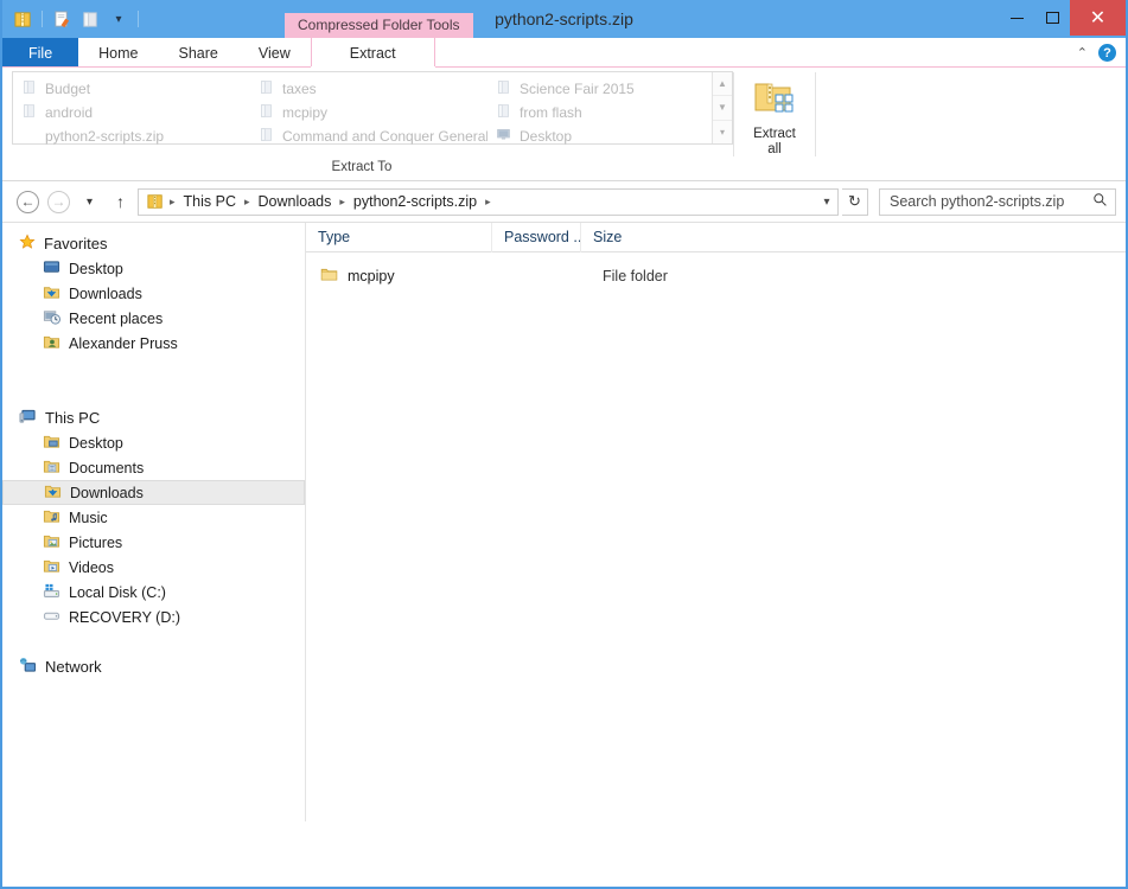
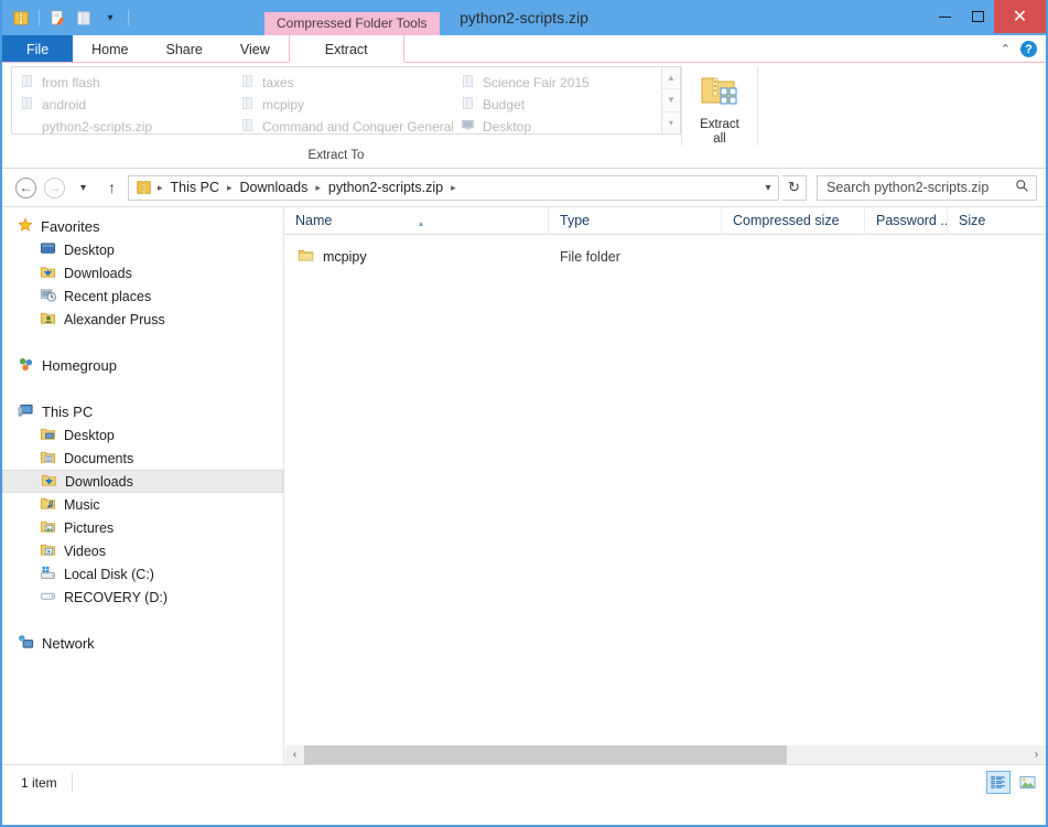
  ▾
  Compressed Folder Tools
  python2-scripts.zip
  ✕
  File
  Home
  Share
  View
  Extract
  ⌃
  ?
- Budget
+ from flash
  android
  python2-scripts.zip
  taxes
  mcpipy
  Command and Conquer General
  Science Fair 2015
- from flash
+ Budget
  Desktop
  ▲
  ▼
  ▾
  Extract To
  Extract
  all
  ←
  →
  ▾
  ↑
  ▸
  This PC
  ▸
  Downloads
  ▸
  python2-scripts.zip
  ▸
  ▾
  ↻
  Search python2-scripts.zip
  Favorites
  Desktop
  Downloads
  Recent places
  Alexander Pruss
+ Homegroup
  This PC
  Desktop
  Documents
  Downloads
  Music
  Pictures
  Videos
  Local Disk (C:)
  RECOVERY (D:)
  Network
+ Name
+ ▴
  Type
+ Compressed size
  Password ..
  Size
  mcpipy
  File folder
+ ‹
+ ›
+ 1 item
